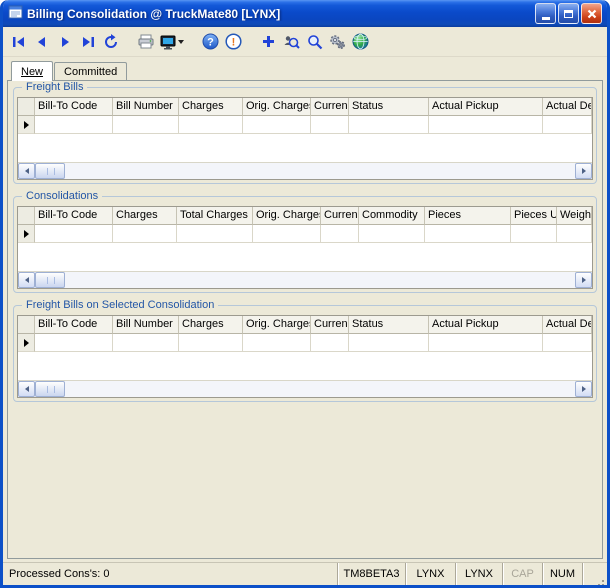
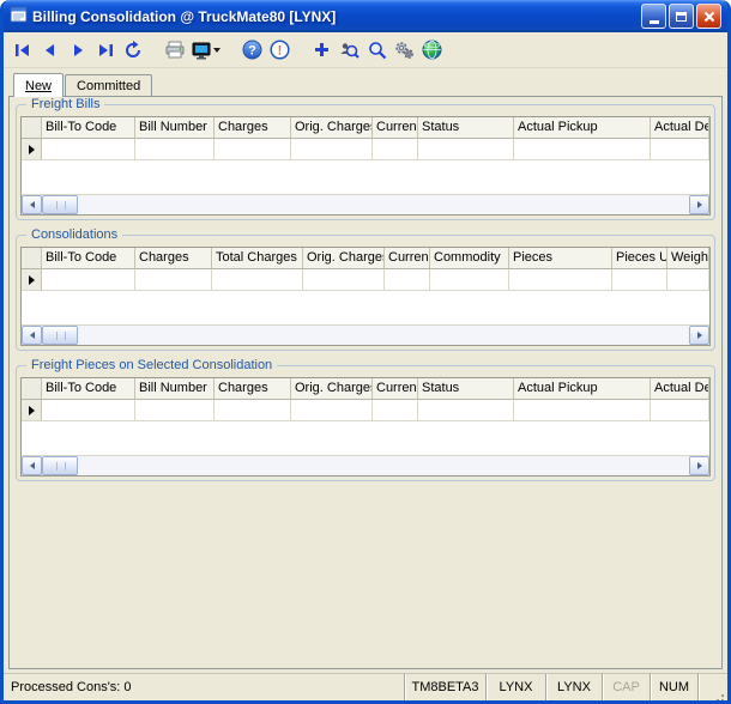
  Billing Consolidation @ TruckMate80 [LYNX]
  ?
  !
  New
  Committed
  Freight Bills
  Bill-To Code
  Bill Number
  Charges
  Orig. Charge
  Curren
  Status
  Actual Pickup
  Consolidations
  Bill-To Code
  Charges
  Total Charges
  Orig. Charge
  Curren
  Commodity
  Pieces
  Weigh
- Freight Bills on Selected Consolidation
+ Freight Pieces on Selected Consolidation
  Bill-To Code
  Bill Number
  Charges
  Orig. Charge
  Curren
  Status
  Actual Pickup
  Processed Cons's: 0
  TM8BETA3
  LYNX
  LYNX
  CAP
  NUM
